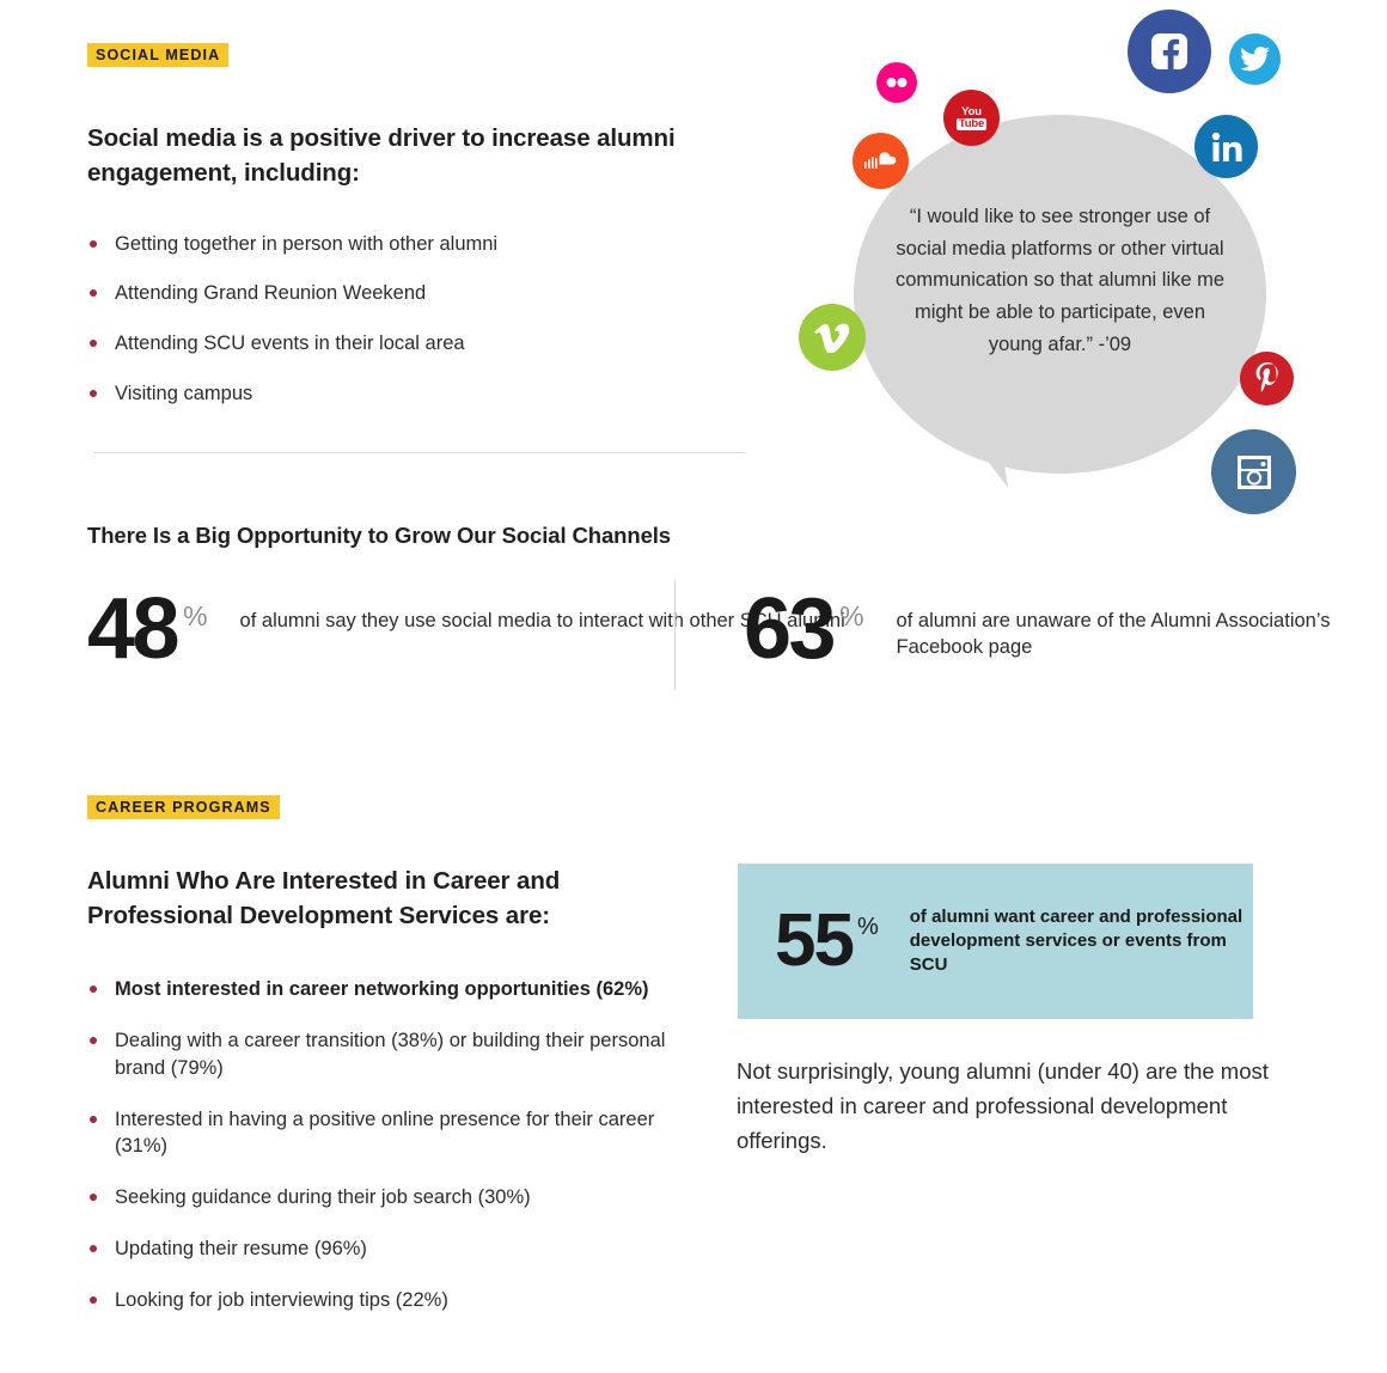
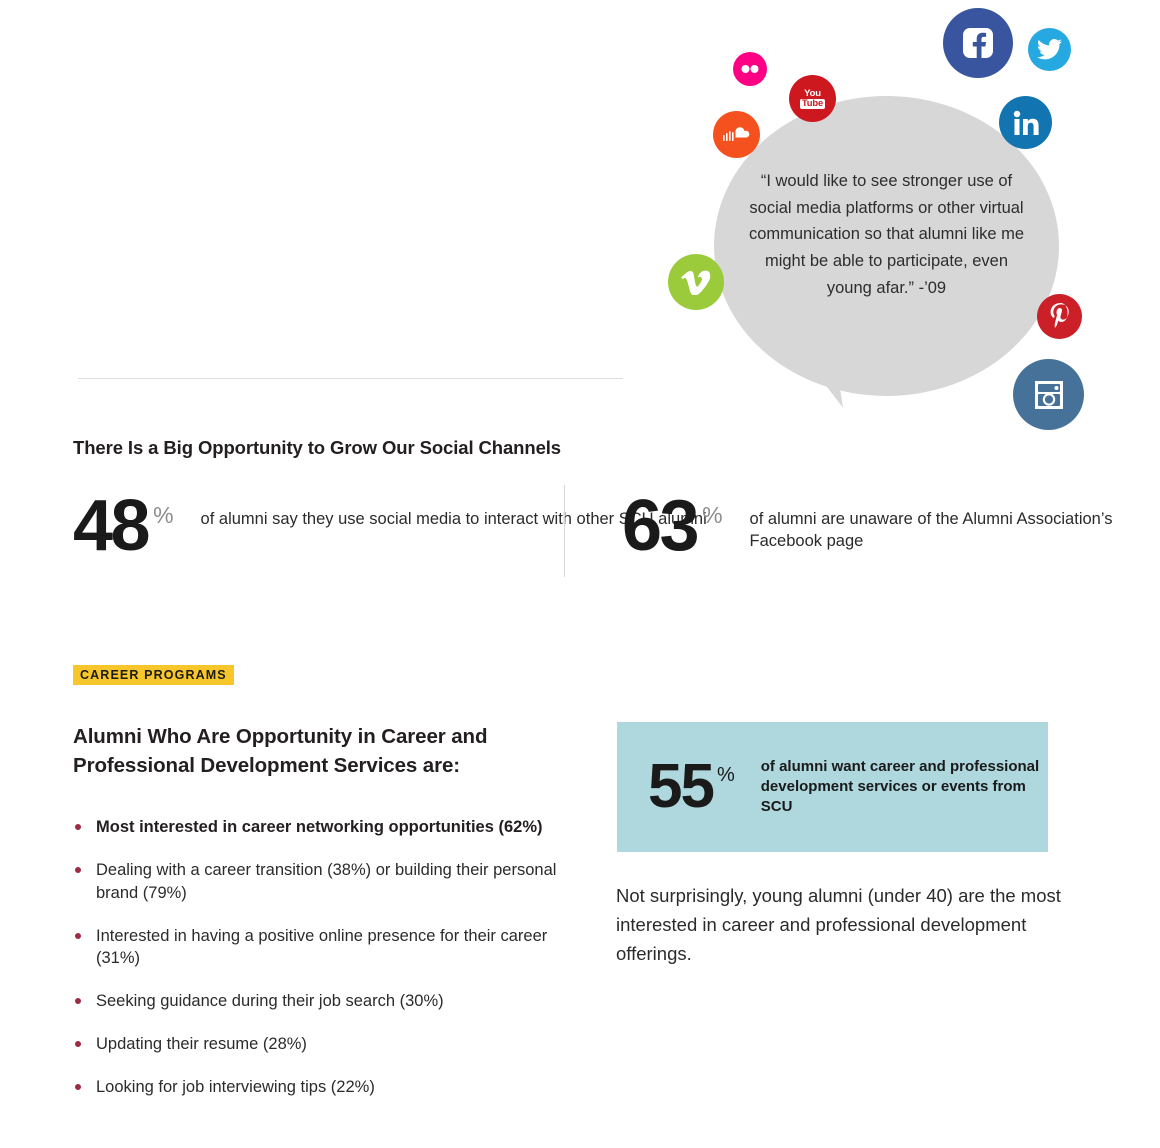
- SOCIAL MEDIA
- Social media is a positive driver to increase alumni engagement, including:
- Getting together in person with other alumni
- Attending Grand Reunion Weekend
- Attending SCU events in their local area
- Visiting campus
  “I would like to see stronger use of social media platforms or other virtual communication so that alumni like me might be able to participate, even young afar.” -’09
  You
  Tube
  There Is a Big Opportunity to Grow Our Social Channels
  48
  %
  of alumni say they use social media to interact with other SCU alumni
  63
  %
  of alumni are unaware of the Alumni Association’s Facebook page
  CAREER PROGRAMS
- Alumni Who Are Interested in Career and Professional Development Services are:
+ Alumni Who Are Opportunity in Career and Professional Development Services are:
  Most interested in career networking opportunities (62%)
  Dealing with a career transition (38%) or building their personal brand (79%)
  Interested in having a positive online presence for their career (31%)
  Seeking guidance during their job search (30%)
- Updating their resume (96%)
+ Updating their resume (28%)
  Looking for job interviewing tips (22%)
  55
  %
  of alumni want career and professional development services or events from SCU
  Not surprisingly, young alumni (under 40) are the most interested in career and professional development offerings.
